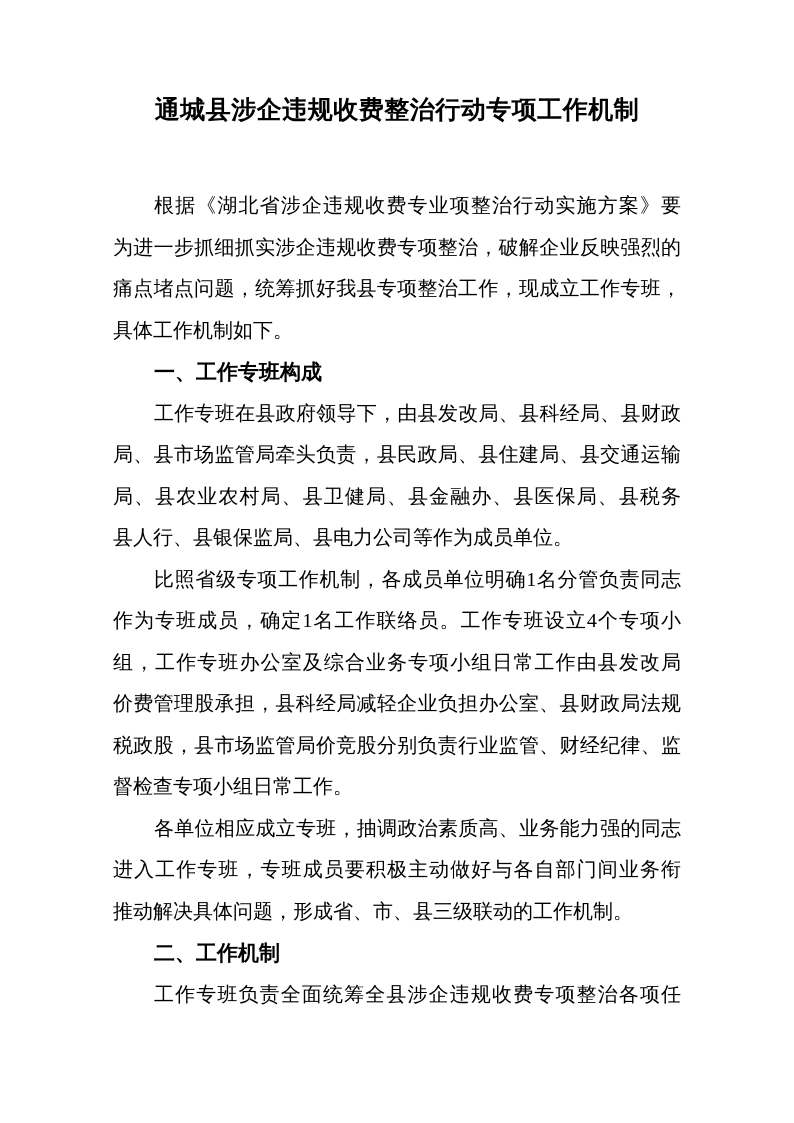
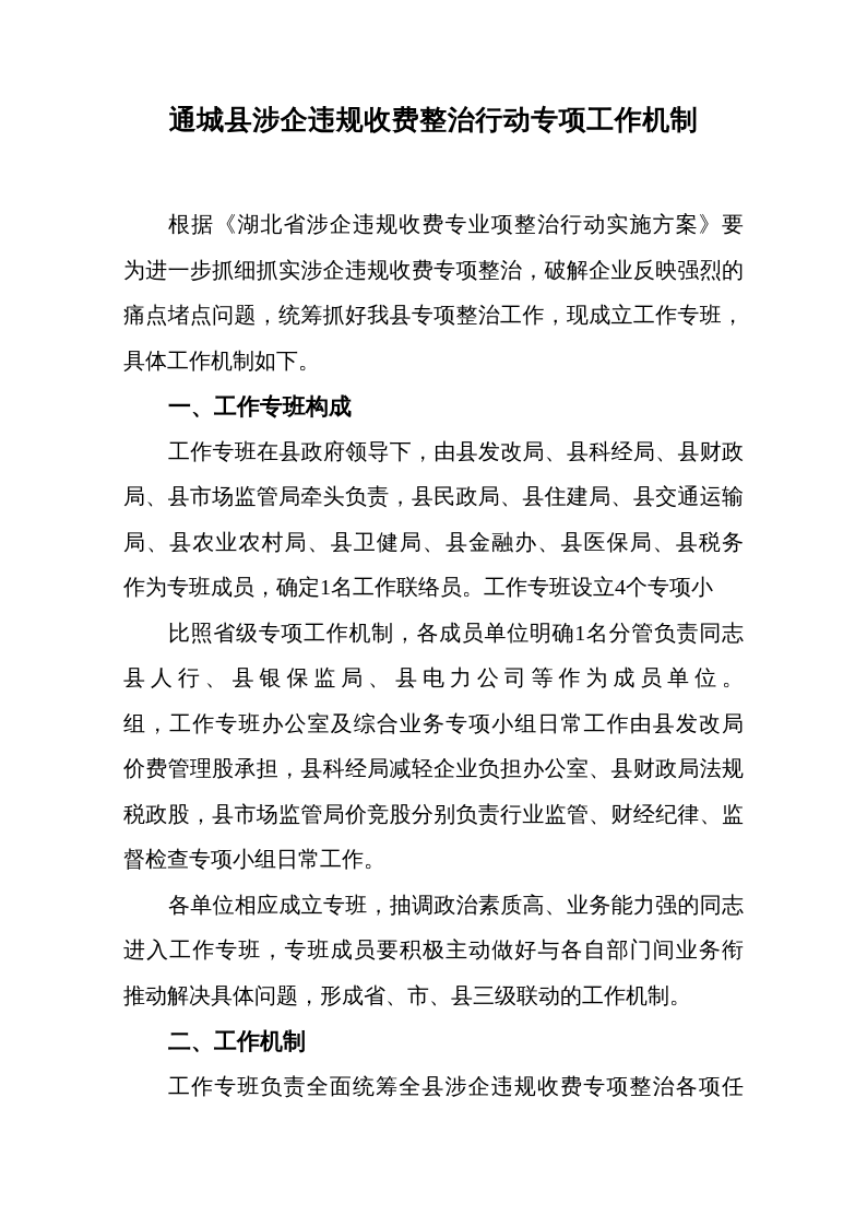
  通城县涉企违规收费整治行动专项工作机制
  根据《湖北省涉企违规收费专业项整治行动实施方案》要
  为进一步抓细抓实涉企违规收费专项整治，破解企业反映强烈的
  痛点堵点问题，统筹抓好我县专项整治工作，现成立工作专班，
  具体工作机制如下。
  一、工作专班构成
  工作专班在县政府领导下，由县发改局、县科经局、县财政
  局、县市场监管局牵头负责，县民政局、县住建局、县交通运输
  局、县农业农村局、县卫健局、县金融办、县医保局、县税务
- 县人行、县银保监局、县电力公司等作为成员单位。
+ 作为专班成员，确定1名工作联络员。工作专班设立4个专项小
  比照省级专项工作机制，各成员单位明确1名分管负责同志
- 作为专班成员，确定1名工作联络员。工作专班设立4个专项小
+ 县人行、县银保监局、县电力公司等作为成员单位。
  组，工作专班办公室及综合业务专项小组日常工作由县发改局
  价费管理股承担，县科经局减轻企业负担办公室、县财政局法规
  税政股，县市场监管局价竞股分别负责行业监管、财经纪律、监
  督检查专项小组日常工作。
  各单位相应成立专班，抽调政治素质高、业务能力强的同志
  进入工作专班，专班成员要积极主动做好与各自部门间业务衔
  推动解决具体问题，形成省、市、县三级联动的工作机制。
  二、工作机制
  工作专班负责全面统筹全县涉企违规收费专项整治各项任
